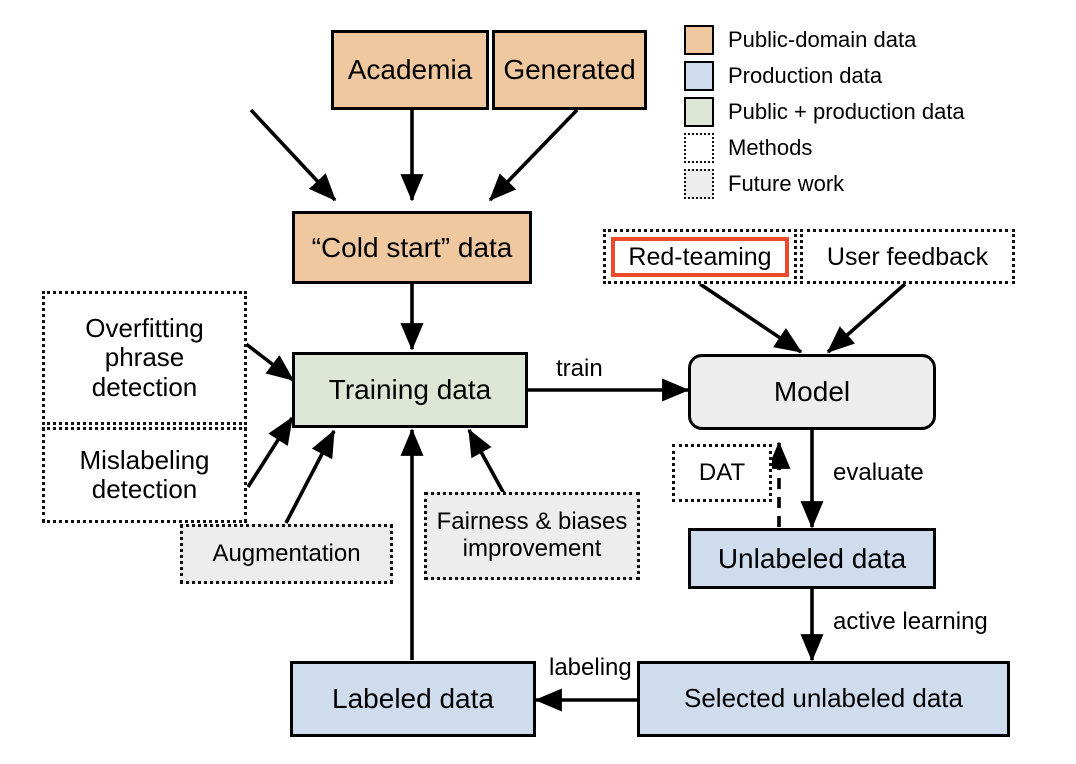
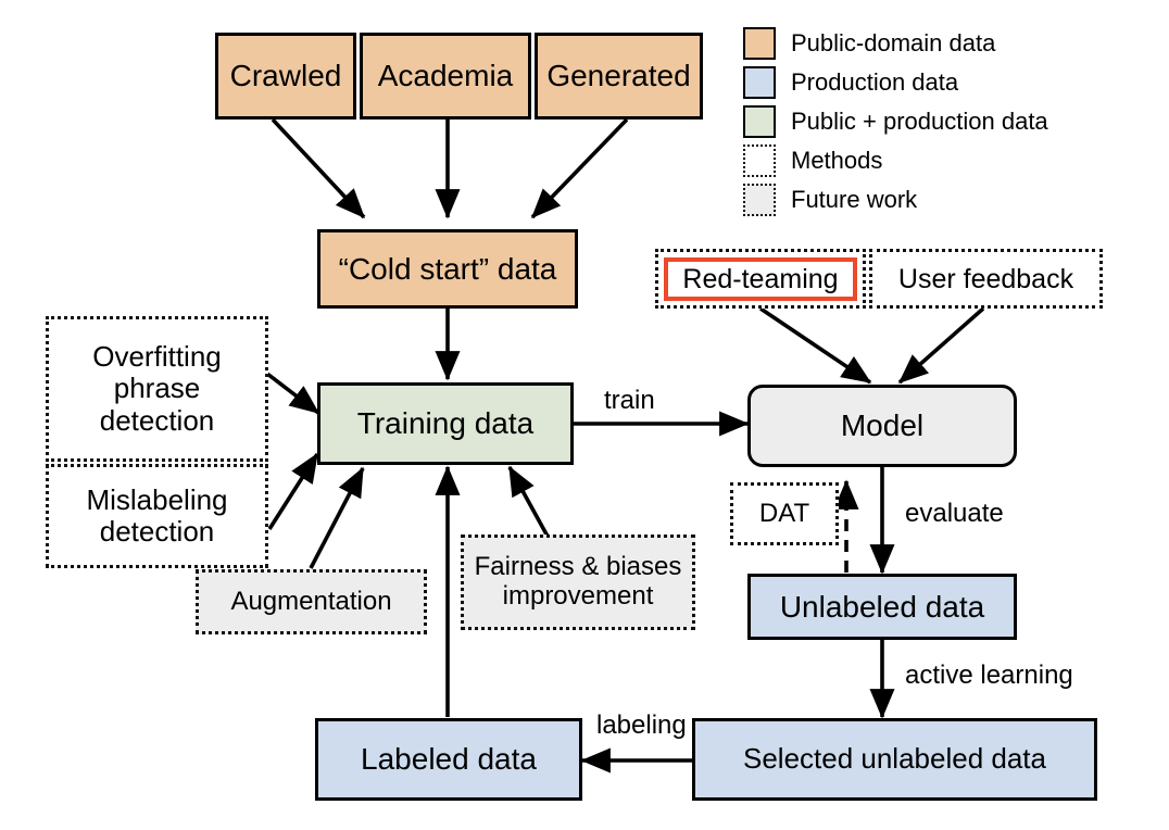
+ Crawled
  Academia
  Generated
  “Cold start” data
  Overfitting
  phrase
  detection
  Mislabeling
  detection
  Augmentation
  Fairness & biases
  improvement
  Training data
  Red-teaming
  User feedback
  Model
  DAT
  Unlabeled data
  Selected unlabeled data
  Labeled data
  train
  evaluate
  active learning
  labeling
  Public-domain data
  Production data
  Public + production data
  Methods
  Future work
